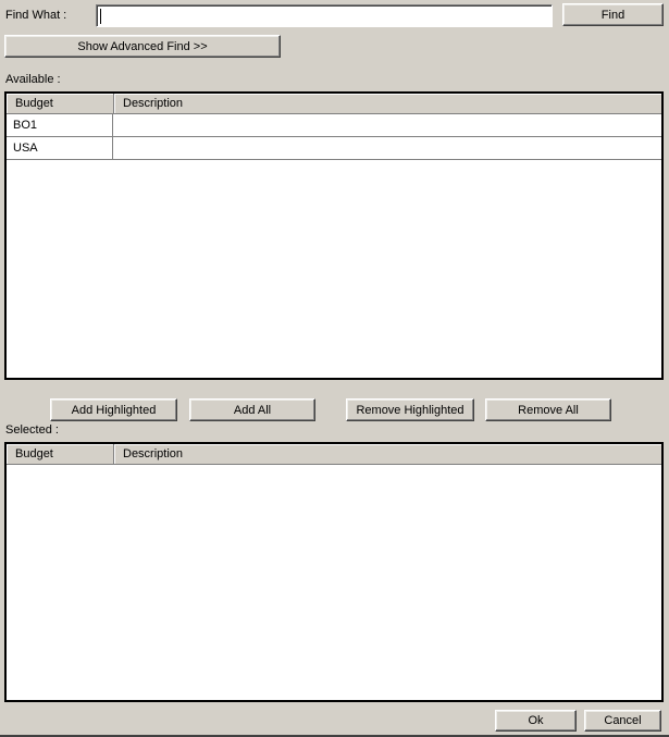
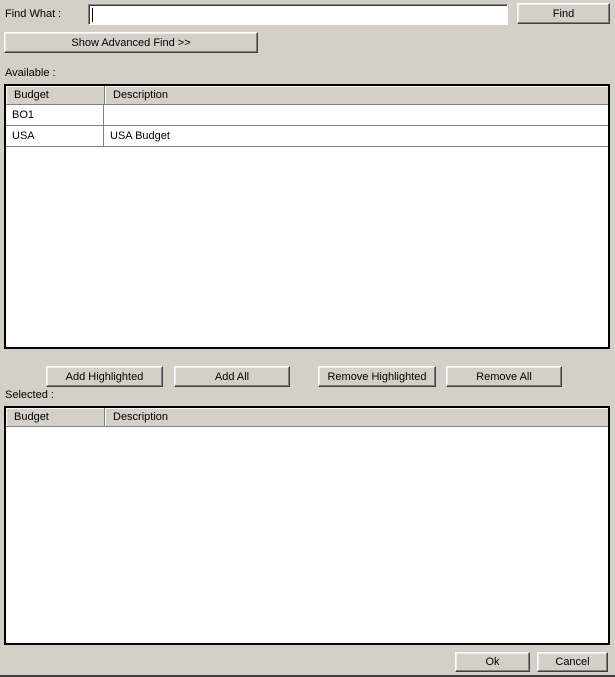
  Find What :
  Find
  Show Advanced Find >>
  Available :
  Budget
  Description
  BO1
  USA
+ USA Budget
  Add Highlighted
  Add All
  Remove Highlighted
  Remove All
  Selected :
  Budget
  Description
  Ok
  Cancel
